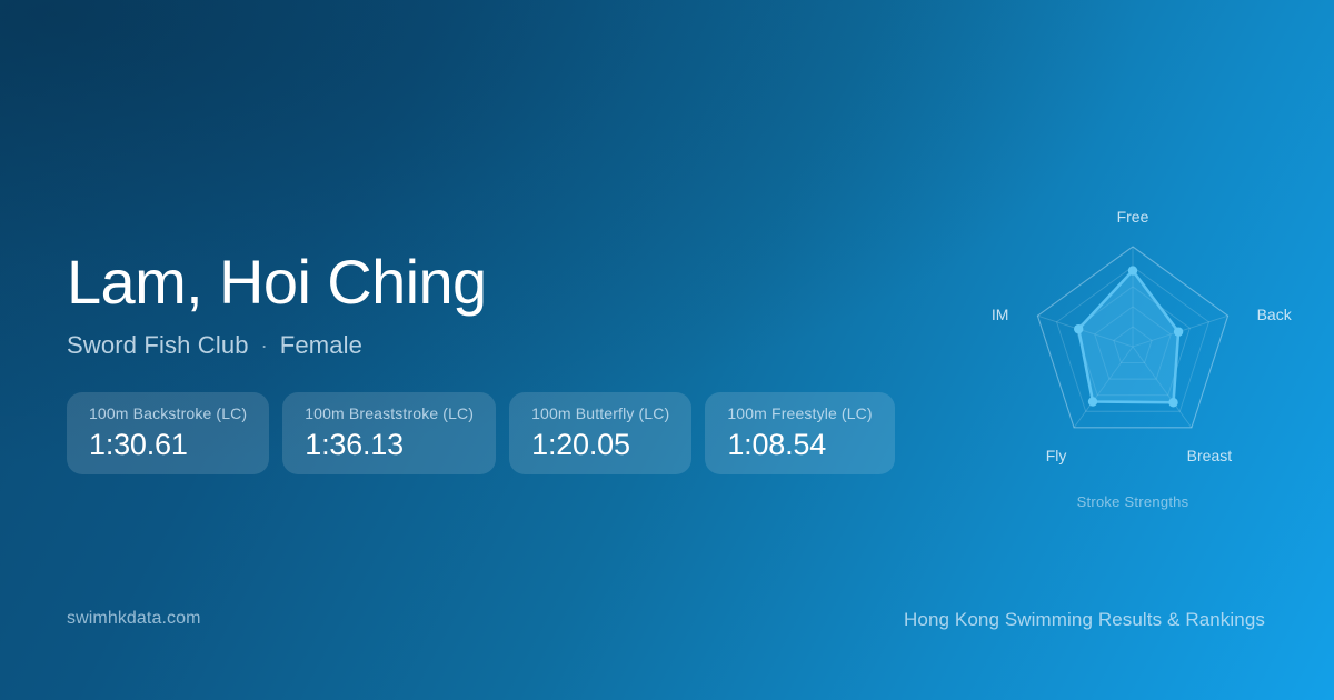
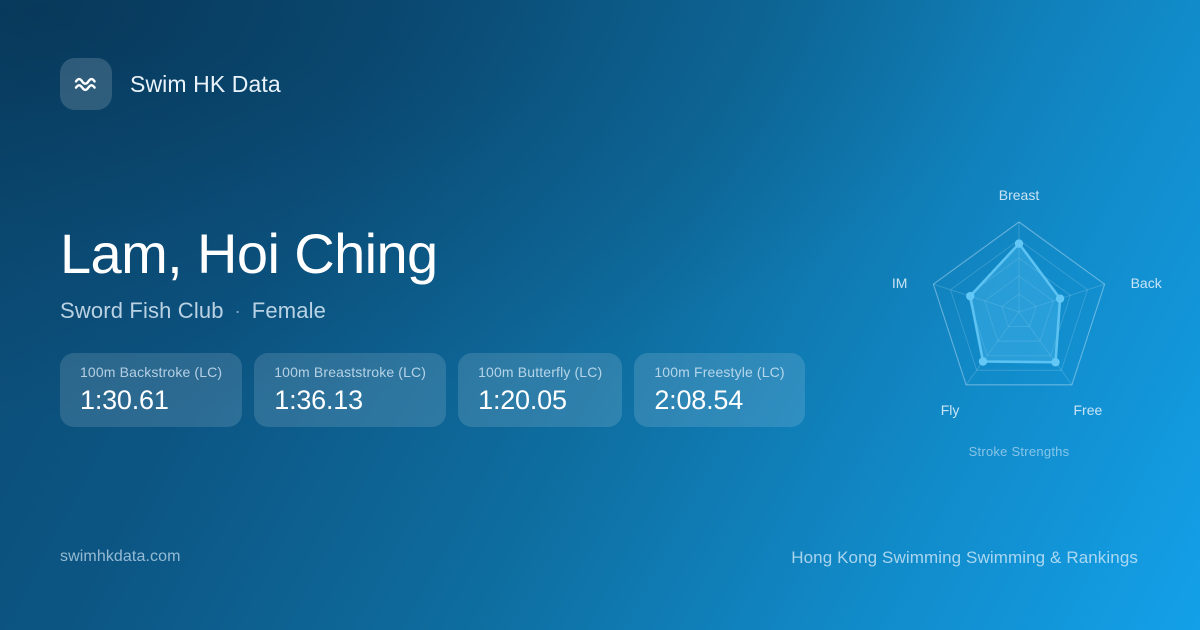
+ Swim HK Data
  Lam, Hoi Ching
  Sword Fish Club
  ·
  Female
  100m Backstroke (LC)
  1:30.61
  100m Breaststroke (LC)
  1:36.13
  100m Butterfly (LC)
  1:20.05
  100m Freestyle (LC)
- 1:08.54
+ 2:08.54
- Free
+ Breast
  Back
- Breast
+ Free
  Fly
  IM
  Stroke Strengths
  swimhkdata.com
- Hong Kong Swimming Results & Rankings
+ Hong Kong Swimming Swimming & Rankings
